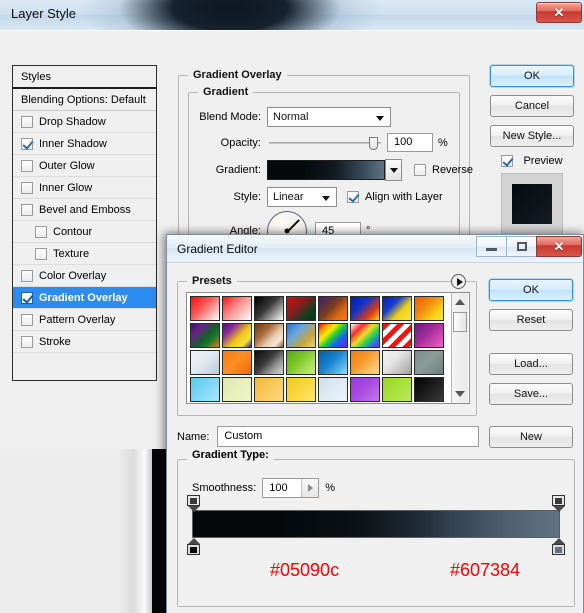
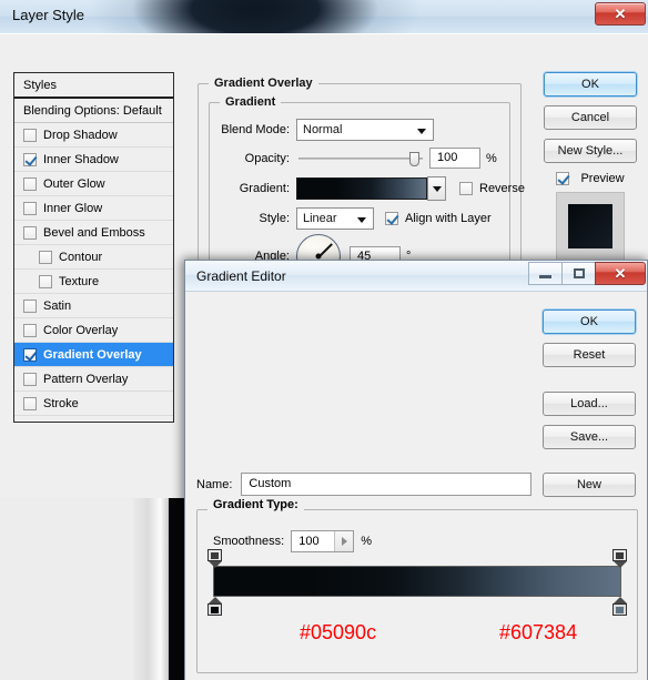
  Layer Style
  ✕
  Styles
  Blending Options: Default
  Drop Shadow
  Inner Shadow
  Outer Glow
  Inner Glow
  Bevel and Emboss
  Contour
  Texture
+ Satin
  Color Overlay
  Gradient Overlay
  Pattern Overlay
  Stroke
  Gradient Overlay
  Gradient
  Blend Mode:
  Normal
  Opacity:
  100
  %
  Gradient:
  Reverse
  Style:
  Linear
  Align with Layer
  Angle:
  45
  °
  OK
  Cancel
  New Style...
  Preview
  Gradient Editor
  ✕
- Presets
  Name:
  Custom
  New
  OK
  Reset
  Load...
  Save...
  Gradient Type:
  Smoothness:
  100
  %
  #05090c
  #607384
